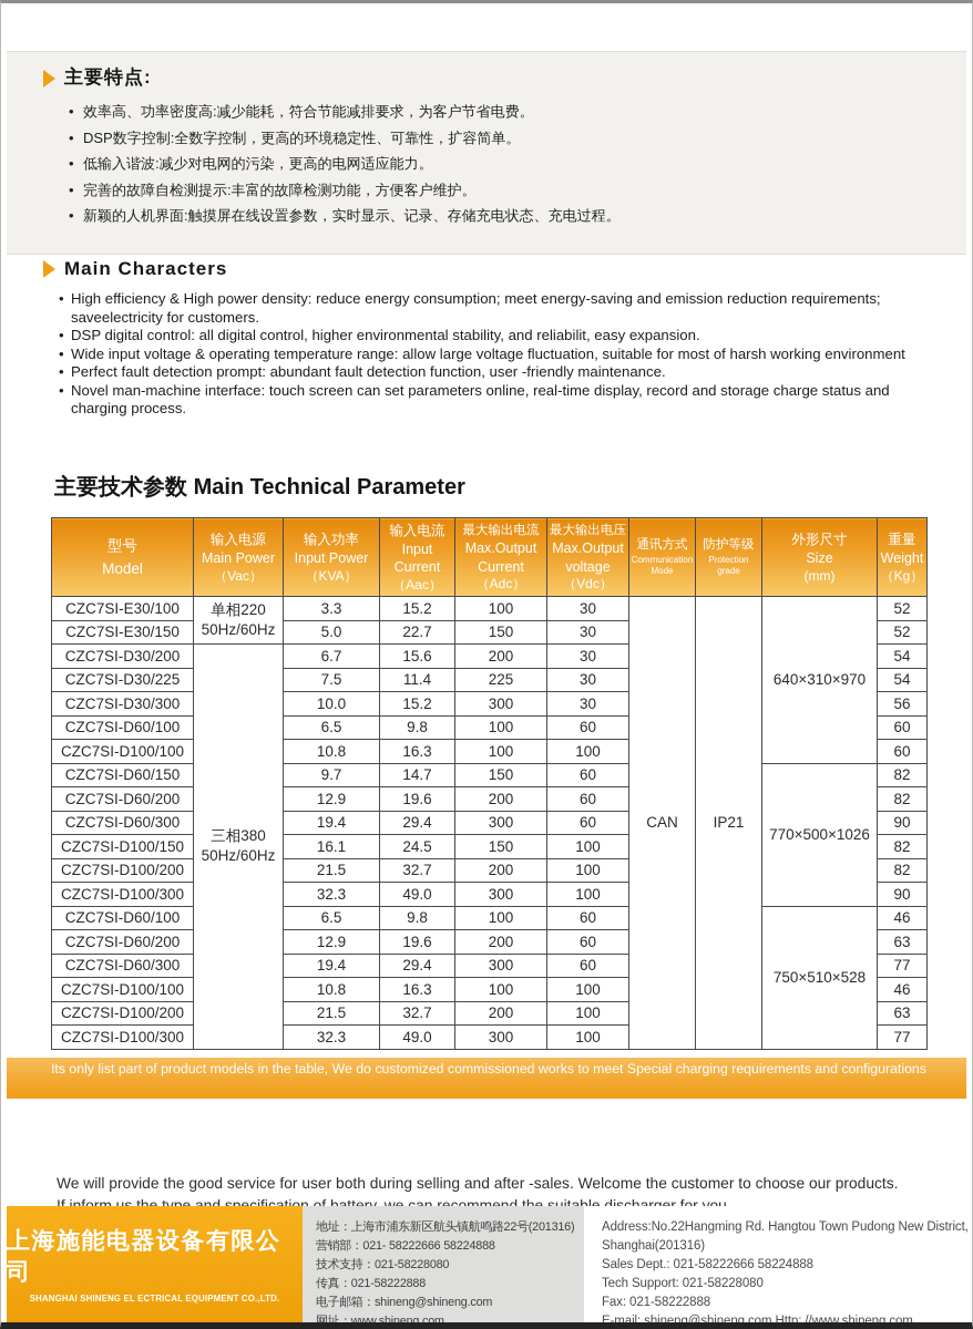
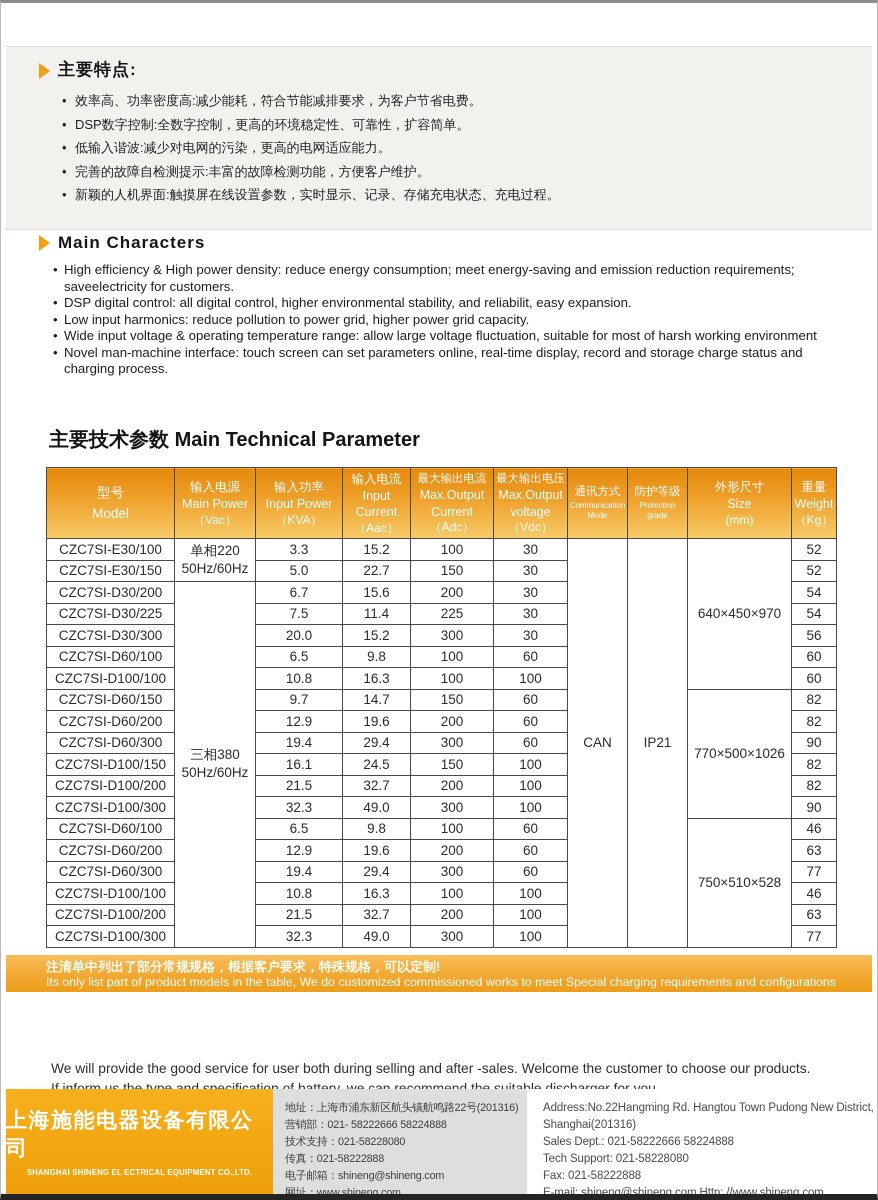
  主要特点:
  效率高、功率密度高:减少能耗，符合节能减排要求，为客户节省电费。
  DSP数字控制:全数字控制，更高的环境稳定性、可靠性，扩容简单。
  低输入谐波:减少对电网的污染，更高的电网适应能力。
  完善的故障自检测提示:丰富的故障检测功能，方便客户维护。
  新颖的人机界面:触摸屏在线设置参数，实时显示、记录、存储充电状态、充电过程。
  Main Characters
  High efficiency & High power density: reduce energy consumption; meet energy-saving and emission reduction requirements; saveelectricity for customers.
  DSP digital control: all digital control, higher environmental stability, and reliabilit, easy expansion.
+ Low input harmonics: reduce pollution to power grid, higher power grid capacity.
  Wide input voltage & operating temperature range: allow large voltage fluctuation, suitable for most of harsh working environment
- Perfect fault detection prompt: abundant fault detection function, user -friendly maintenance.
  Novel man-machine interface: touch screen can set parameters online, real-time display, record and storage charge status and charging process.
  主要技术参数 Main Technical Parameter
  型号Model	输入电源Main Power（Vac）	输入功率Input Power（KVA）	输入电流Input Current（Aac）	最大输出电流Max.Output Current（Adc）	最大输出电压Max.Output voltage（Vdc）	通讯方式Communication Mode	防护等级Protection grade	外形尺寸Size(mm)	重量Weight（Kg）
- CZC7SI-E30/100	单相220 50Hz/60Hz	3.3	15.2	100	30	CAN	IP21	640×310×970	52
+ CZC7SI-E30/100	单相220 50Hz/60Hz	3.3	15.2	100	30	CAN	IP21	640×450×970	52
  CZC7SI-E30/150	5.0	22.7	150	30	52
  CZC7SI-D30/200	三相380 50Hz/60Hz	6.7	15.6	200	30	54
  CZC7SI-D30/225	7.5	11.4	225	30	54
- CZC7SI-D30/300	10.0	15.2	300	30	56
+ CZC7SI-D30/300	20.0	15.2	300	30	56
  CZC7SI-D60/100	6.5	9.8	100	60	60
  CZC7SI-D100/100	10.8	16.3	100	100	60
  CZC7SI-D60/150	9.7	14.7	150	60	770×500×1026	82
  CZC7SI-D60/200	12.9	19.6	200	60	82
  CZC7SI-D60/300	19.4	29.4	300	60	90
  CZC7SI-D100/150	16.1	24.5	150	100	82
  CZC7SI-D100/200	21.5	32.7	200	100	82
  CZC7SI-D100/300	32.3	49.0	300	100	90
  CZC7SI-D60/100	6.5	9.8	100	60	750×510×528	46
  CZC7SI-D60/200	12.9	19.6	200	60	63
  CZC7SI-D60/300	19.4	29.4	300	60	77
  CZC7SI-D100/100	10.8	16.3	100	100	46
  CZC7SI-D100/200	21.5	32.7	200	100	63
  CZC7SI-D100/300	32.3	49.0	300	100	77
+ 注清单中列出了部分常规规格，根据客户要求，特殊规格，可以定制!
  Its only list part of product models in the table, We do customized commissioned works to meet Special charging requirements and configurations
  We will provide the good service for user both during selling and after -sales. Welcome the customer to choose our products. If inform us the type and specification of battery, we can recommend the suitable discharger for you.
  上海施能电器设备有限公司
  SHANGHAI SHINENG EL ECTRICAL EQUIPMENT CO.,LTD.
  地址：上海市浦东新区航头镇航鸣路22号(201316)
  营销部：021- 58222666 58224888
  技术支持：021-58228080
  传真：021-58222888
  电子邮箱：shineng@shineng.com
  网址：www.shineng.com
  Address:No.22Hangming Rd. Hangtou Town Pudong New District,
  Shanghai(201316)
  Sales Dept.: 021-58222666 58224888
  Tech Support: 021-58228080
  Fax: 021-58222888
  E-mail: shineng@shineng.com Http: //www.shineng com
